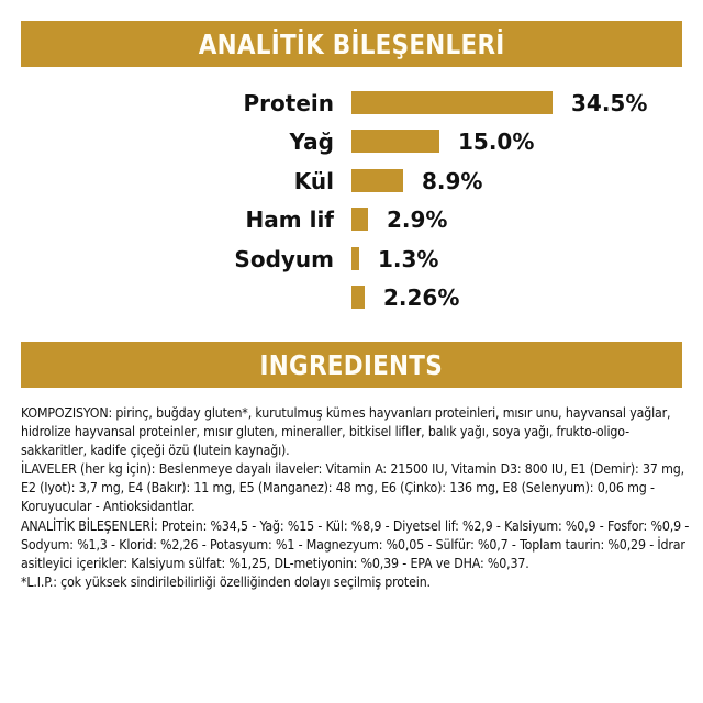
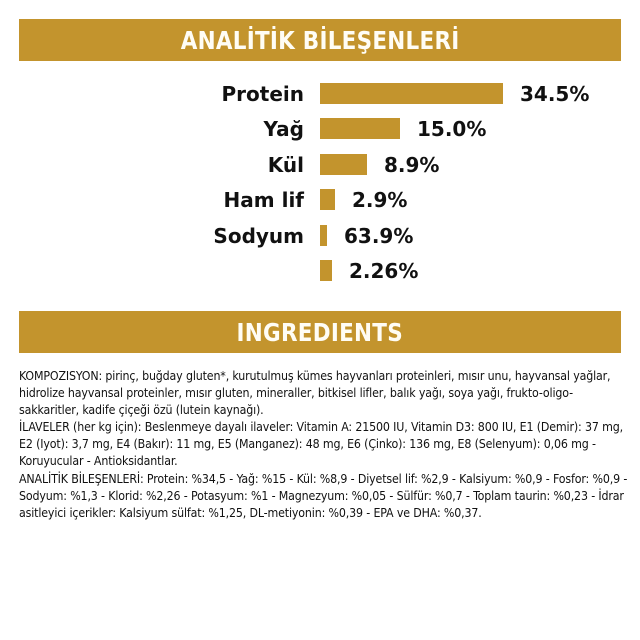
  ANALİTİK BİLEŞENLERİ
  Protein
  34.5%
  Yağ
  15.0%
  Kül
  8.9%
  Ham lif
  2.9%
  Sodyum
- 1.3%
+ 63.9%
  2.26%
  INGREDIENTS
  KOMPOZISYON: pirinç, buğday gluten*, kurutulmuş kümes hayvanları proteinleri, mısır unu, hayvansal yağlar, hidrolize hayvansal proteinler, mısır gluten, mineraller, bitkisel lifler, balık yağı, soya yağı, frukto-oligo-sakkaritler, kadife çiçeği özü (lutein kaynağı).
  İLAVELER (her kg için): Beslenmeye dayalı ilaveler: Vitamin A: 21500 IU, Vitamin D3: 800 IU, E1 (Demir): 37 mg, E2 (Iyot): 3,7 mg, E4 (Bakır): 11 mg, E5 (Manganez): 48 mg, E6 (Çinko): 136 mg, E8 (Selenyum): 0,06 mg - Koruyucular - Antioksidantlar.
- ANALİTİK BİLEŞENLERİ: Protein: %34,5 - Yağ: %15 - Kül: %8,9 - Diyetsel lif: %2,9 - Kalsiyum: %0,9 - Fosfor: %0,9 - Sodyum: %1,3 - Klorid: %2,26 - Potasyum: %1 - Magnezyum: %0,05 - Sülfür: %0,7 - Toplam taurin: %0,29 - İdrar asitleyici içerikler: Kalsiyum sülfat: %1,25, DL-metiyonin: %0,39 - EPA ve DHA: %0,37.
+ ANALİTİK BİLEŞENLERİ: Protein: %34,5 - Yağ: %15 - Kül: %8,9 - Diyetsel lif: %2,9 - Kalsiyum: %0,9 - Fosfor: %0,9 - Sodyum: %1,3 - Klorid: %2,26 - Potasyum: %1 - Magnezyum: %0,05 - Sülfür: %0,7 - Toplam taurin: %0,23 - İdrar asitleyici içerikler: Kalsiyum sülfat: %1,25, DL-metiyonin: %0,39 - EPA ve DHA: %0,37.
- *L.I.P.: çok yüksek sindirilebilirliği özelliğinden dolayı seçilmiş protein.
